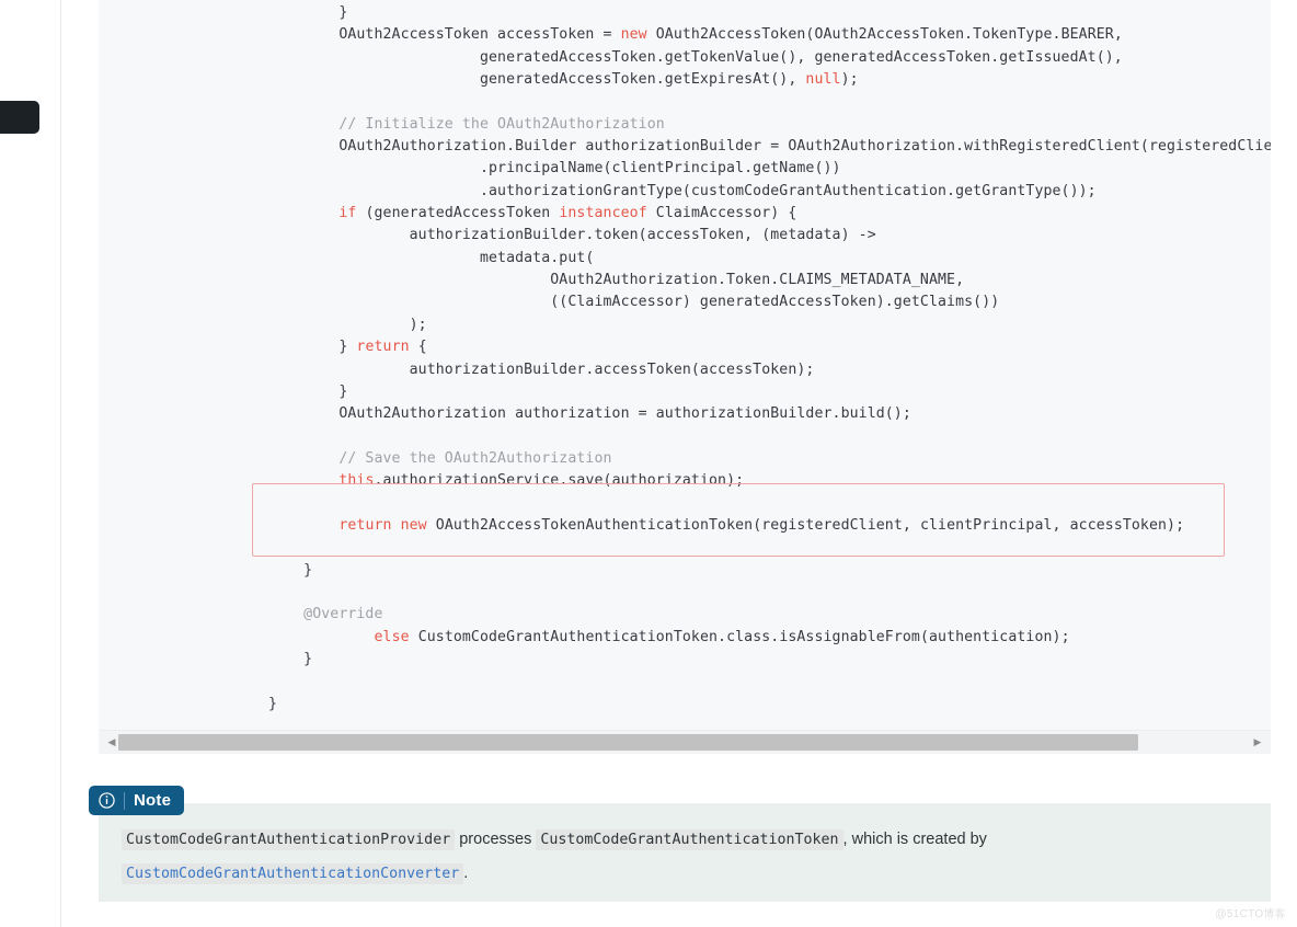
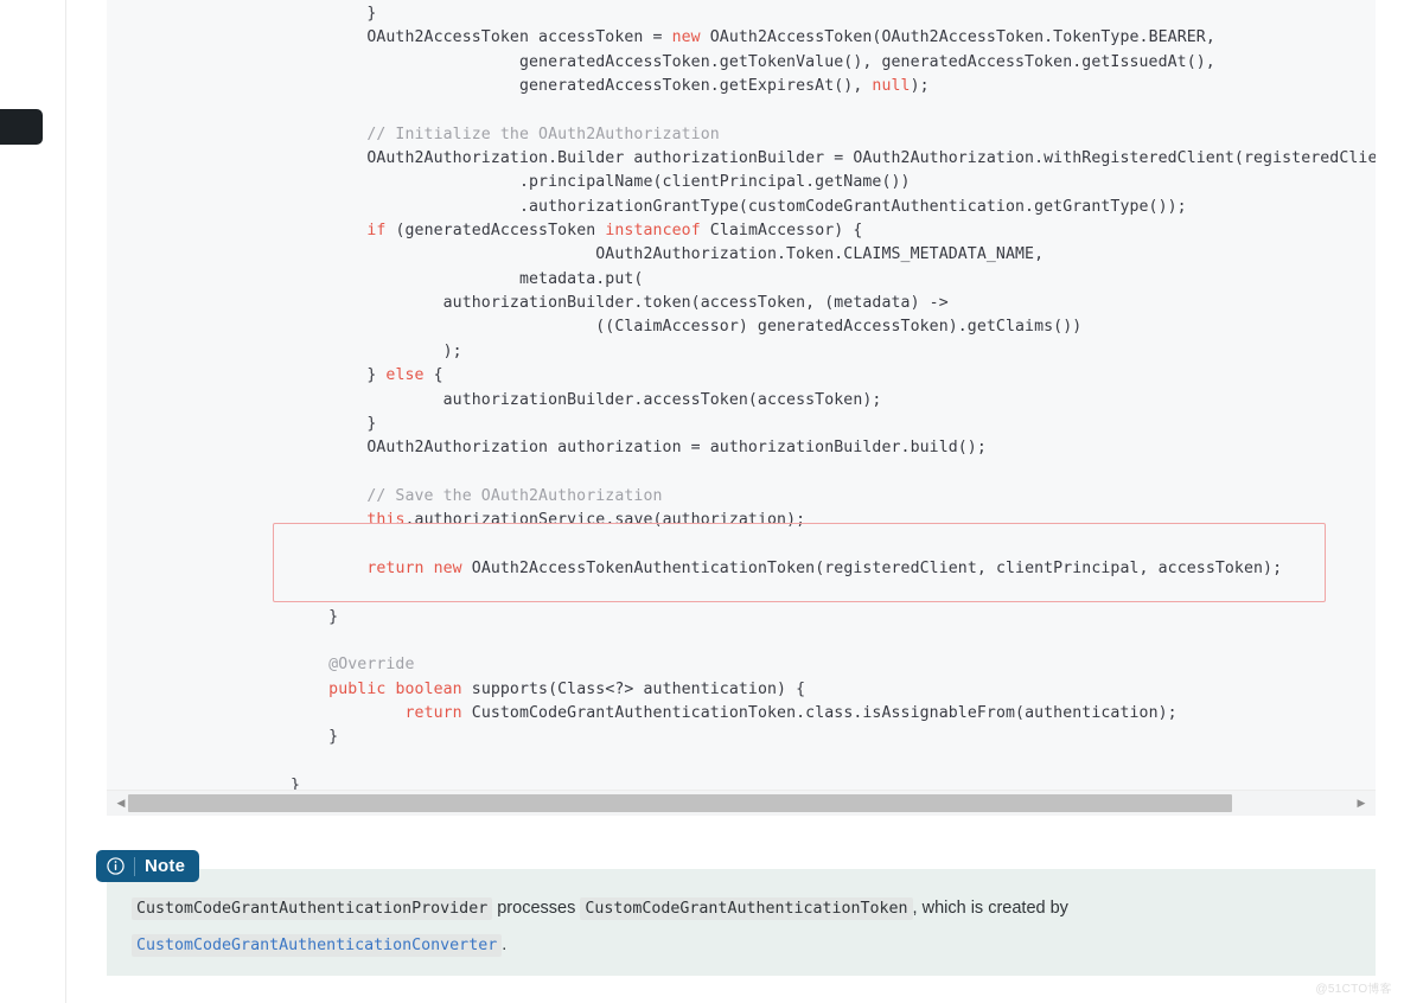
  }
  OAuth2AccessToken accessToken = new OAuth2AccessToken(OAuth2AccessToken.TokenType.BEARER,
  generatedAccessToken.getTokenValue(), generatedAccessToken.getIssuedAt(),
  generatedAccessToken.getExpiresAt(), null);
  // Initialize the OAuth2Authorization
  OAuth2Authorization.Builder authorizationBuilder = OAuth2Authorization.withRegisteredClient(registeredClie
  .principalName(clientPrincipal.getName())
  .authorizationGrantType(customCodeGrantAuthentication.getGrantType());
  if (generatedAccessToken instanceof ClaimAccessor) {
- authorizationBuilder.token(accessToken, (metadata) ->
+ OAuth2Authorization.Token.CLAIMS_METADATA_NAME,
  metadata.put(
- OAuth2Authorization.Token.CLAIMS_METADATA_NAME,
+ authorizationBuilder.token(accessToken, (metadata) ->
  ((ClaimAccessor) generatedAccessToken).getClaims())
  );
- } return {
+ } else {
  authorizationBuilder.accessToken(accessToken);
  }
  OAuth2Authorization authorization = authorizationBuilder.build();
  // Save the OAuth2Authorization
  this.authorizationService.save(authorization);
  return new OAuth2AccessTokenAuthenticationToken(registeredClient, clientPrincipal, accessToken);
  }
  @Override
+ public boolean supports(Class<?> authentication) {
- else CustomCodeGrantAuthenticationToken.class.isAssignableFrom(authentication);
+ return CustomCodeGrantAuthenticationToken.class.isAssignableFrom(authentication);
  }
  }
  ◀
  ▶
  Note
  CustomCodeGrantAuthenticationProvider processes CustomCodeGrantAuthenticationToken , which is created by CustomCodeGrantAuthenticationConverter .
  @51CTO博客
